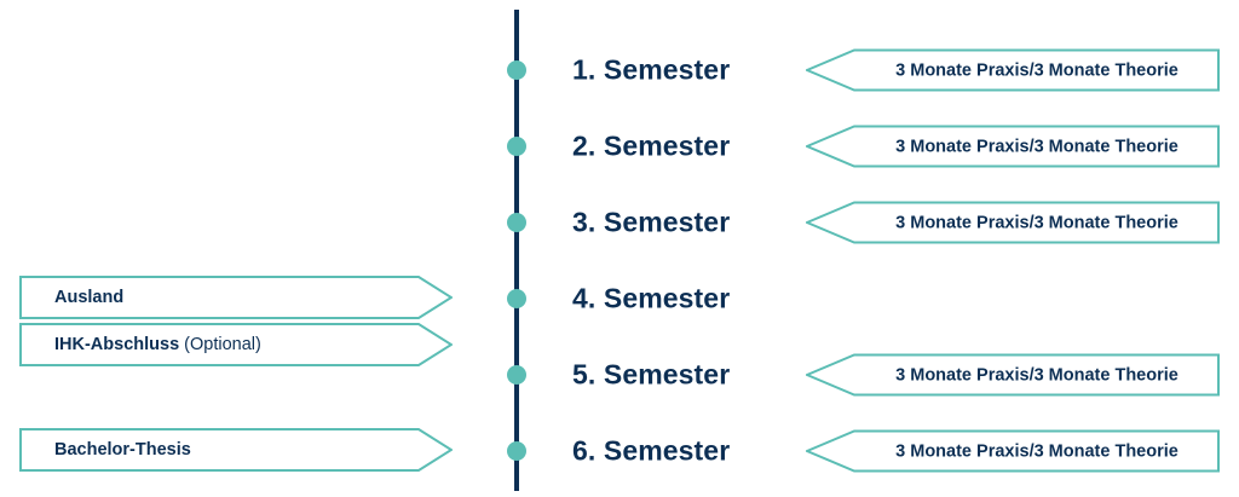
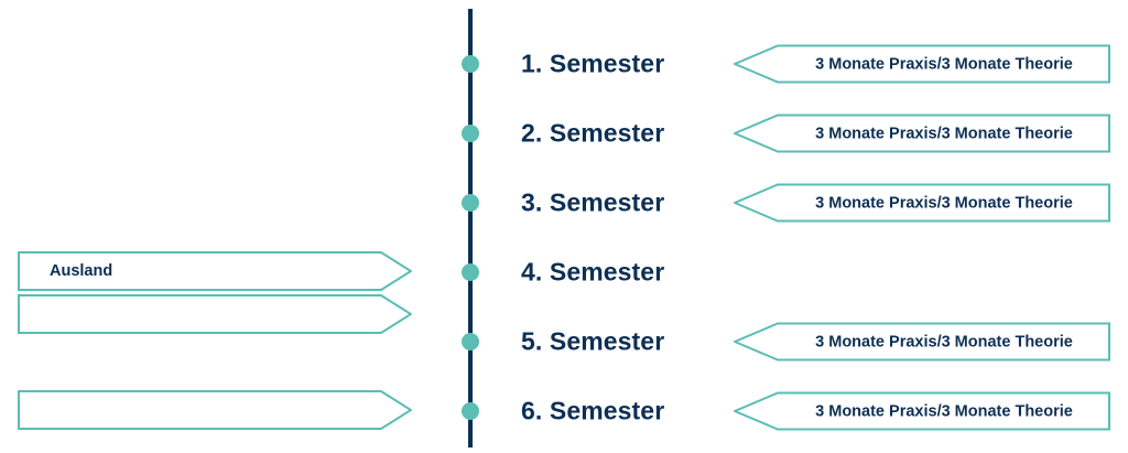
  1. Semester
  2. Semester
  3. Semester
  4. Semester
  5. Semester
  6. Semester
  3 Monate Praxis/3 Monate Theorie
  3 Monate Praxis/3 Monate Theorie
  3 Monate Praxis/3 Monate Theorie
  3 Monate Praxis/3 Monate Theorie
  3 Monate Praxis/3 Monate Theorie
  Ausland
- IHK-Abschluss (Optional)
- Bachelor-Thesis
